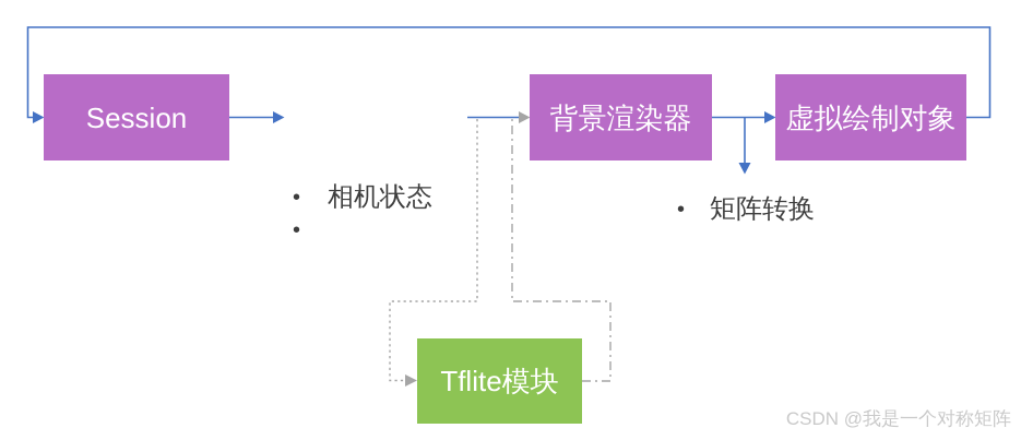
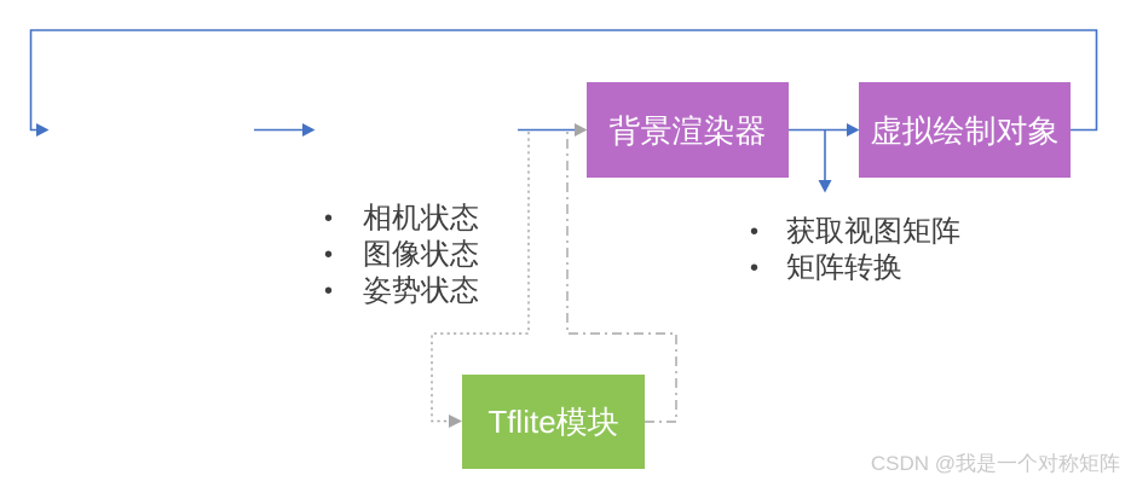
- Session
  背景渲染器
  虚拟绘制对象
  Tflite模块
  相机状态
+ 图像状态
+ 姿势状态
+ 获取视图矩阵
  矩阵转换
  CSDN @我是一个对称矩阵
